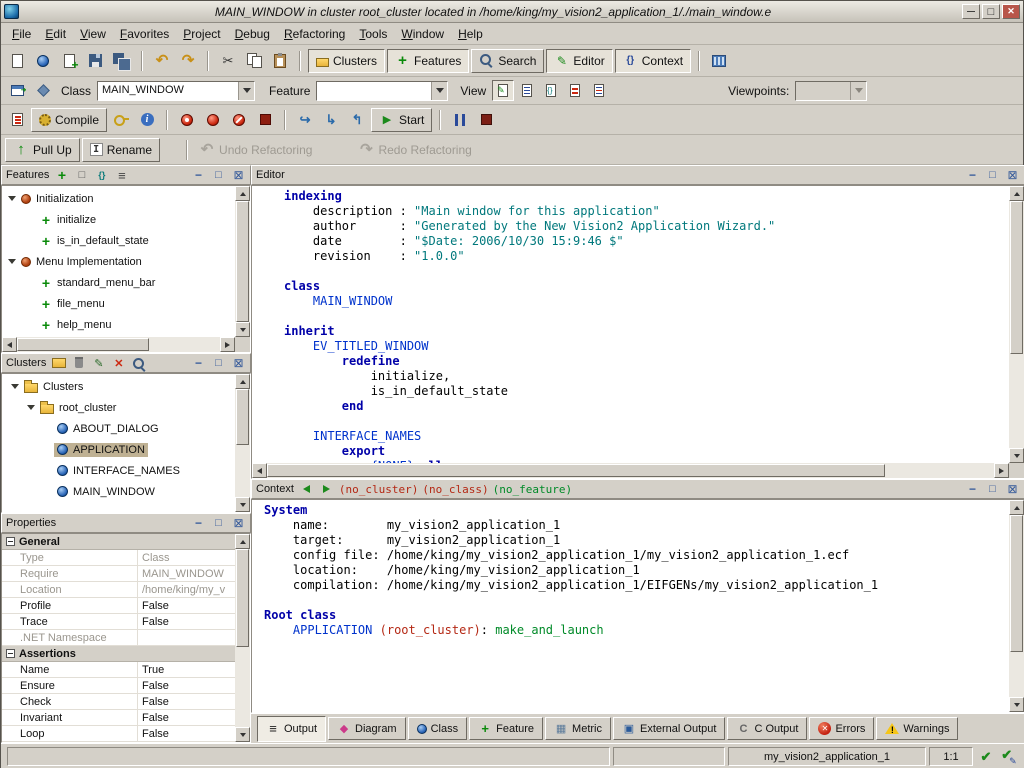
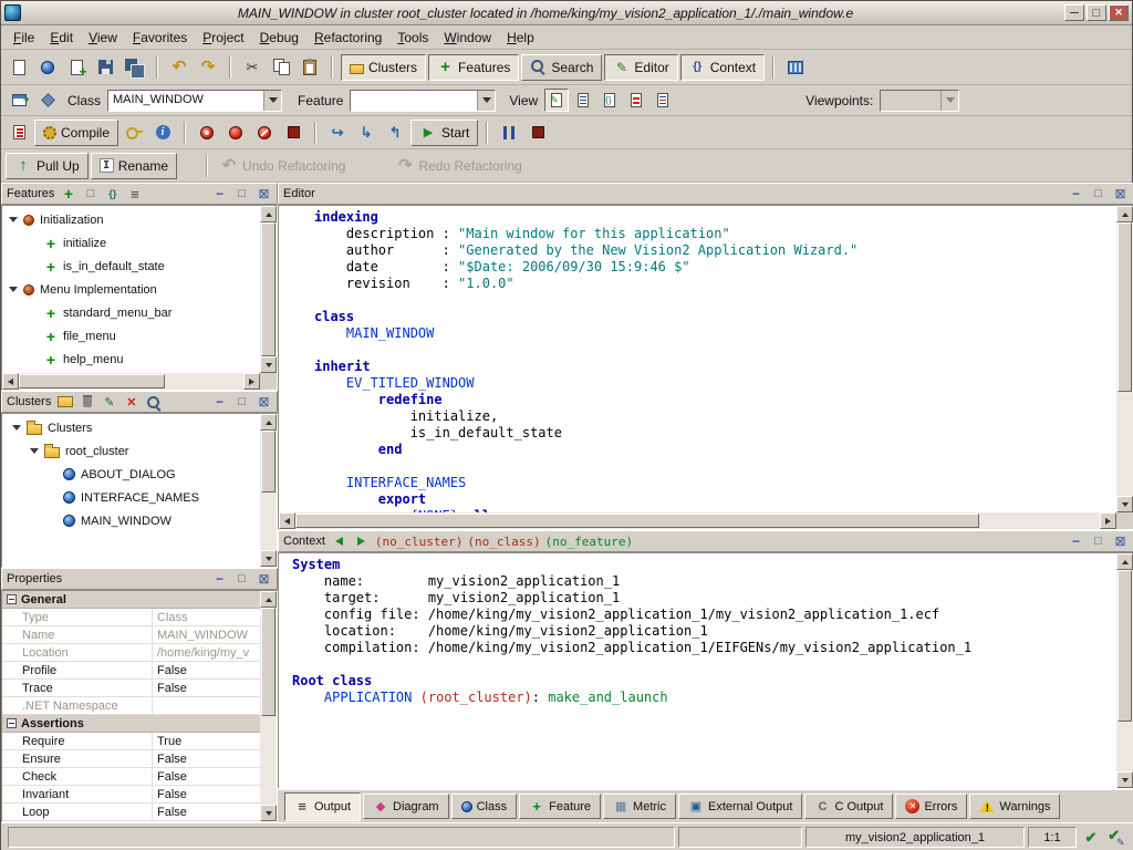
  MAIN_WINDOW in cluster root_cluster located in /home/king/my_vision2_application_1/./main_window.e
  File
  Edit
  View
  Favorites
  Project
  Debug
  Refactoring
  Tools
  Window
  Help
  Clusters
  Features
  Search
  Editor
  Context
  Class
  MAIN_WINDOW
  Feature
  View
  Viewpoints:
  Compile
  Start
  Pull Up
  Rename
  Undo Refactoring
  Redo Refactoring
  Features
  Initialization
  initialize
  is_in_default_state
  Menu Implementation
  standard_menu_bar
  file_menu
  help_menu
  Clusters
  Clusters
  root_cluster
  ABOUT_DIALOG
- APPLICATION
  INTERFACE_NAMES
  MAIN_WINDOW
  Properties
  General
  Type
  Class
- Require
+ Name
  MAIN_WINDOW
  Location
  /home/king/my_v
  Profile
  False
  Trace
  False
  .NET Namespace
  Assertions
- Name
+ Require
  True
  Ensure
  False
  Check
  False
  Invariant
  False
  Loop
  False
  Editor
  indexing
  description : "Main window for this application"
  author : "Generated by the New Vision2 Application Wizard."
- date : "$Date: 2006/10/30 15:9:46 $"
+ date : "$Date: 2006/09/30 15:9:46 $"
  revision : "1.0.0"
  class
  MAIN_WINDOW
  inherit
  EV_TITLED_WINDOW
  redefine
  initialize,
  is_in_default_state
  end
  INTERFACE_NAMES
  export
  Context
  (no_cluster) (no_class) (no_feature)
  System
  name: my_vision2_application_1
  target: my_vision2_application_1
  config file: /home/king/my_vision2_application_1/my_vision2_application_1.ecf
  location: /home/king/my_vision2_application_1
  compilation: /home/king/my_vision2_application_1/EIFGENs/my_vision2_application_1
  Root class
  APPLICATION (root_cluster): make_and_launch
  Output
  Diagram
  Class
  Feature
  Metric
  External Output
  C Output
  Errors
  Warnings
  my_vision2_application_1
  1:1
